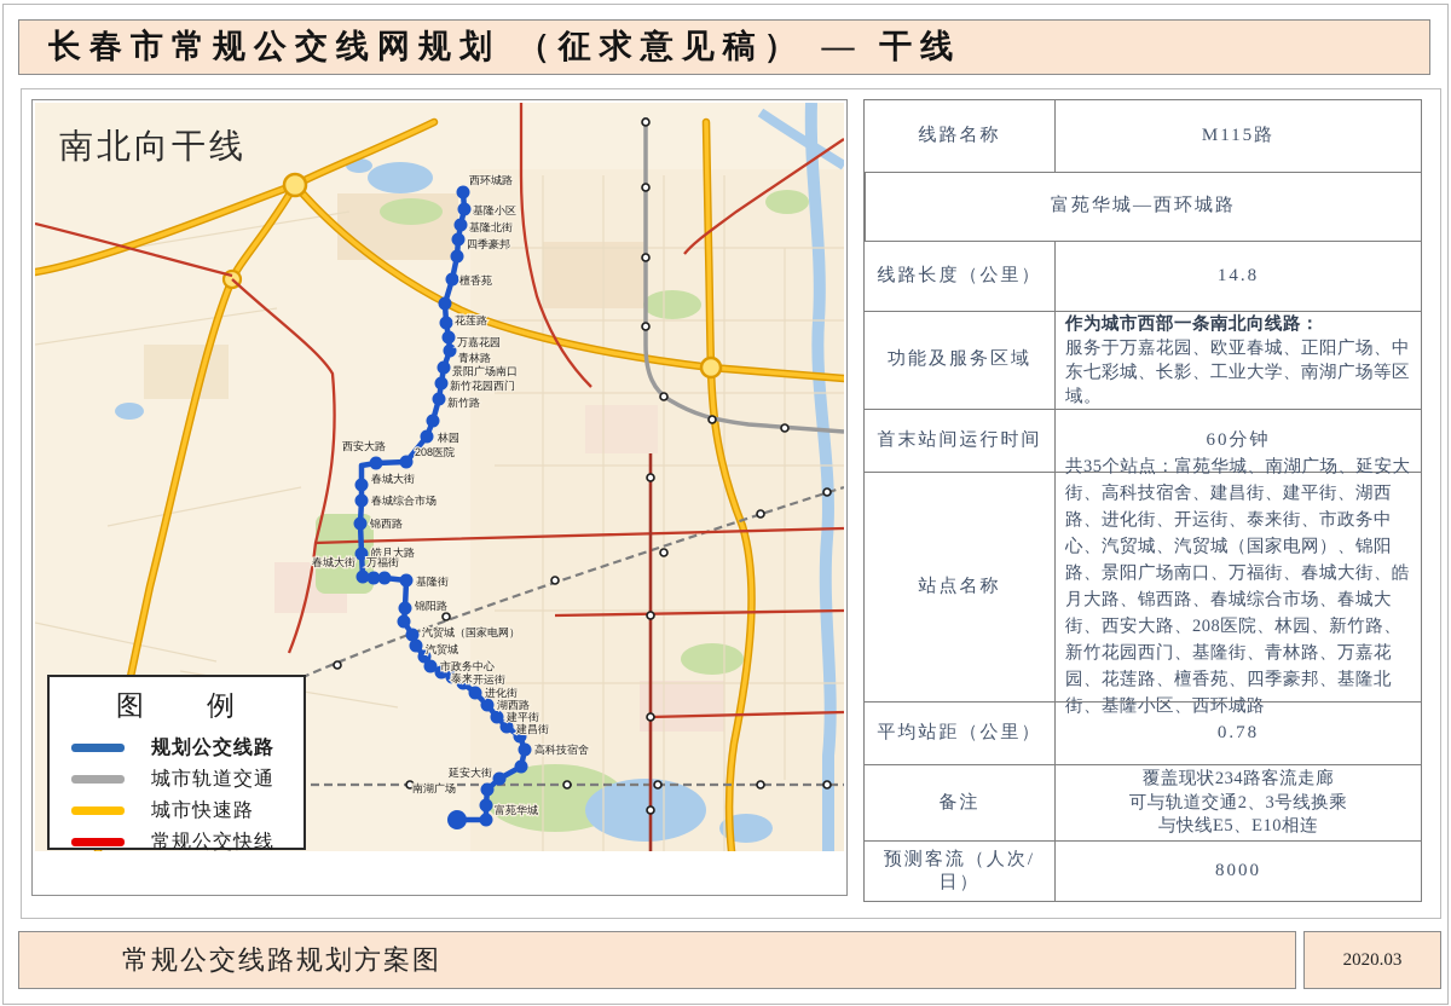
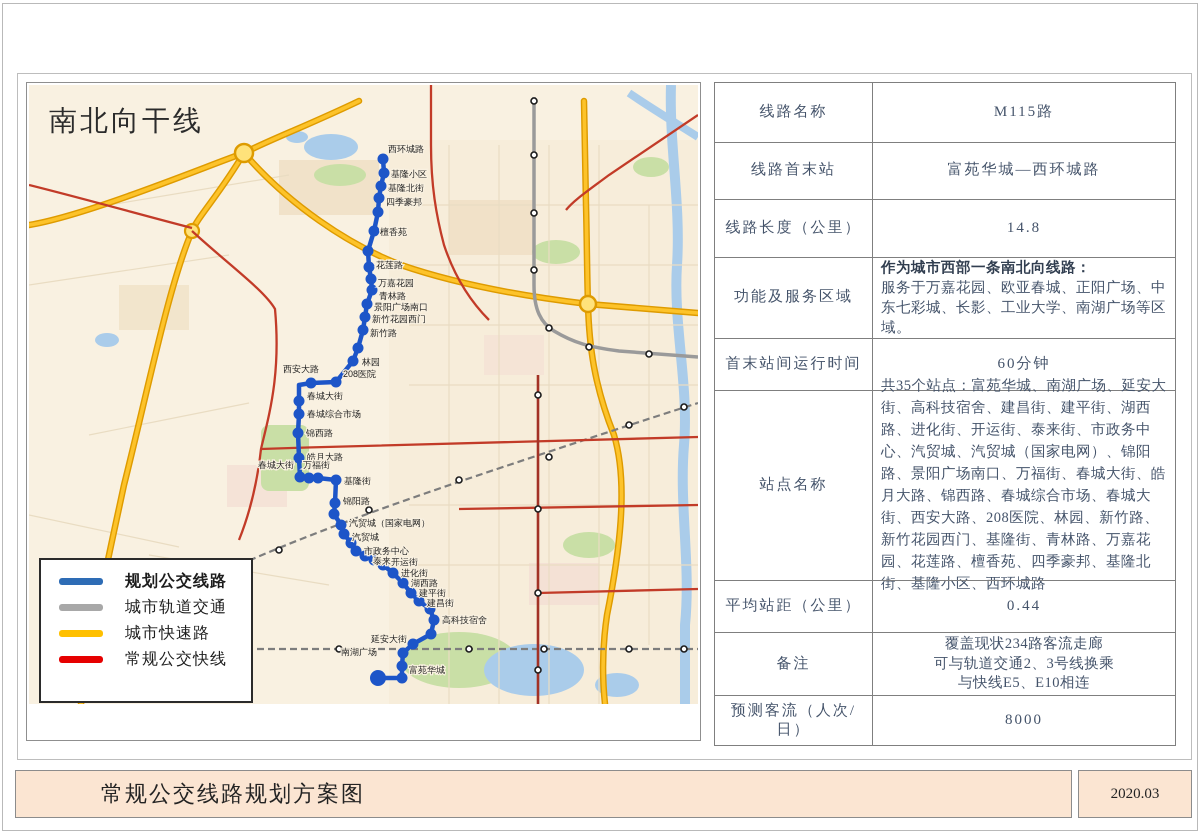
- 长春市常规公交线网规划 （征求意见稿） — 干线
  西环城路
  基隆小区
  基隆北街
  四季豪邦
  檀香苑
  花莲路
  万嘉花园
  青林路
  景阳广场南口
  新竹花园西门
  新竹路
  林园
  208医院
  西安大路
  春城大街
  春城综合市场
  锦西路
  皓月大路
  春城大街
  万福街
  基隆街
  锦阳路
  汽贸城（国家电网）
  汽贸城
  市政务中心
  泰来街
  开运街
  进化街
  湖西路
  建平街
  建昌街
  高科技宿舍
  延安大街
  南湖广场
  富苑华城
  南北向干线
- 图 例
  规划公交线路
  城市轨道交通
  城市快速路
  常规公交快线
  线路名称
  M115路
+ 线路首末站
  富苑华城—西环城路
  线路长度（公里）
  14.8
  功能及服务区域
  作为城市西部一条南北向线路：
  服务于万嘉花园、欧亚春城、正阳广场、中东七彩城、长影、工业大学、南湖广场等区域。
  首末站间运行时间
  60分钟
  站点名称
  共35个站点：富苑华城、南湖广场、延安大街、高科技宿舍、建昌街、建平街、湖西路、进化街、开运街、泰来街、市政务中心、汽贸城、汽贸城（国家电网）、锦阳路、景阳广场南口、万福街、春城大街、皓月大路、锦西路、春城综合市场、春城大街、西安大路、208医院、林园、新竹路、新竹花园西门、基隆街、青林路、万嘉花园、花莲路、檀香苑、四季豪邦、基隆北
  平均站距（公里）
- 0.78
+ 0.44
  备注
  覆盖现状234路客流走廊
  可与轨道交通2、3号线换乘
  与快线E5、E10相连
  预测客流（人次/日）
  8000
  常规公交线路规划方案图
  2020.03
